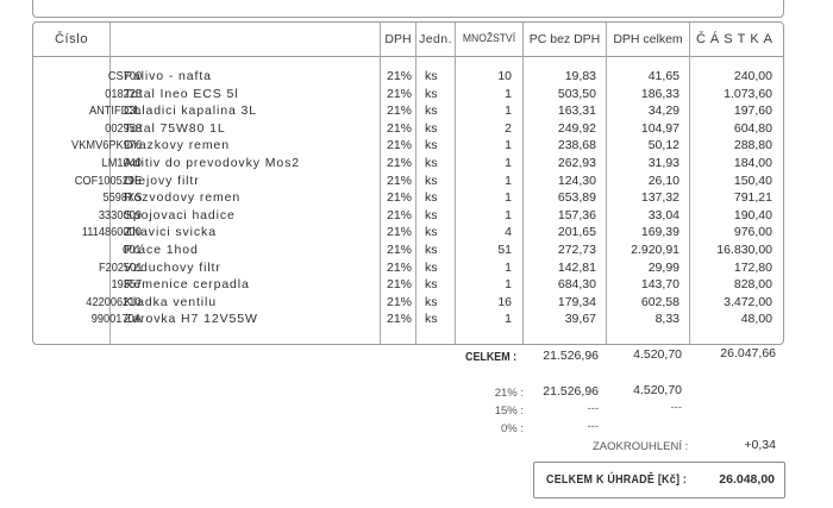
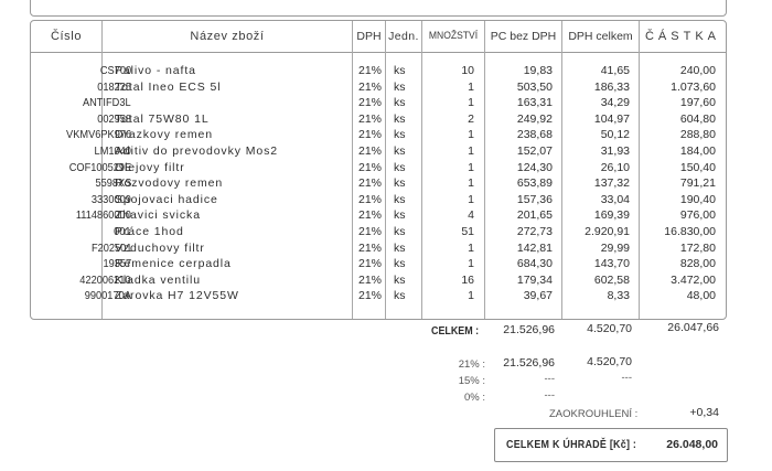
  Číslo
+ Název zboží
  DPH
  Jedn.
  MNOŽSTVÍ
  PC bez DPH
  DPH celkem
  ČÁSTKA
  CS700
  Palivo - nafta
  21%
  ks
  10
  19,83
  41,65
  240,00
  018225
  Total Ineo ECS 5l
  21%
  ks
  1
  503,50
  186,33
  1.073,60
  ANTIFD3L
- Chladici kapalina 3L
  21%
  ks
  1
  163,31
  34,29
  197,60
  002958
  Total 75W80 1L
  21%
  ks
  2
  249,92
  104,97
  604,80
  VKMV6PK976
  Drazkovy remen
  21%
  ks
  1
  238,68
  50,12
  288,80
  LM1040
  Aditiv do prevodovky Mos2
  21%
  ks
  1
- 262,93
+ 152,07
  31,93
  184,00
  COF100529E
  Olejovy filtr
  21%
  ks
  1
  124,30
  26,10
  150,40
  5598XS
  Rozvodovy remen
  21%
  ks
  1
  653,89
  137,32
  791,21
  3330009
  Spojovaci hadice
  21%
  ks
  1
  157,36
  33,04
  190,40
  1114860000
  Zhavici svicka
  21%
  ks
  4
  201,65
  169,39
  976,00
  001
  Práce 1hod
  21%
  ks
  51
  272,73
  2.920,91
  16.830,00
  F202501
  Vzduchovy filtr
  21%
  ks
  1
  142,81
  29,99
  172,80
  19357
  Remenice cerpadla
  21%
  ks
  1
  684,30
  143,70
  828,00
  422006210
  Kladka ventilu
  21%
  ks
  16
  179,34
  602,58
  3.472,00
  9900170A
  Zarovka H7 12V55W
  21%
  ks
  1
  39,67
  8,33
  48,00
  CELKEM :
  21.526,96
  4.520,70
  26.047,66
  21% :
  21.526,96
  4.520,70
  15% :
  ---
  ---
  0% :
  ---
  ZAOKROUHLENÍ :
  +0,34
  CELKEM K ÚHRADĚ [Kč] :
  26.048,00
